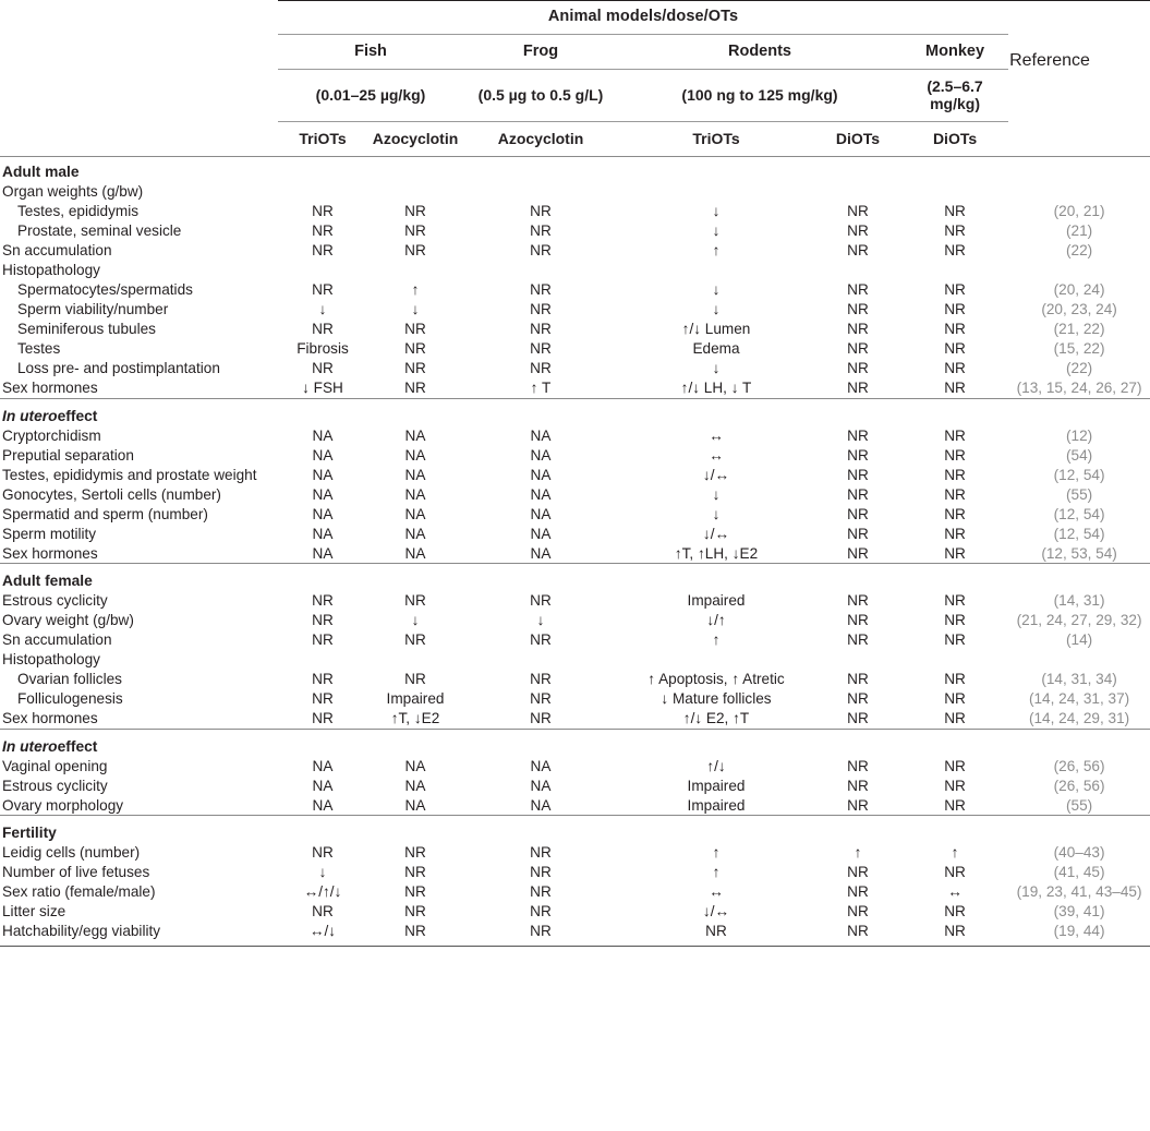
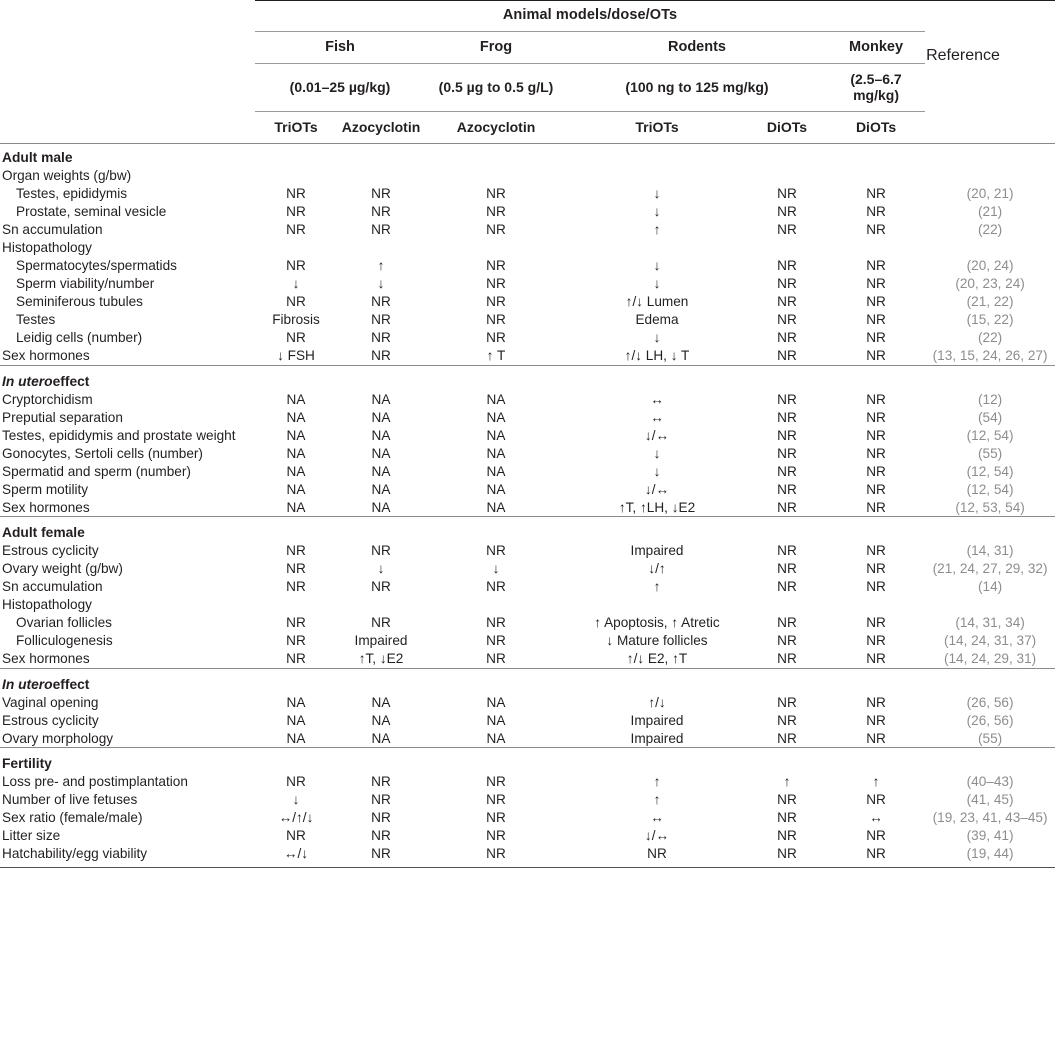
  	Animal models/dose/OTs	Reference
  	Fish	Frog	Rodents	Monkey
  	(0.01–25 µg/kg)	(0.5 µg to 0.5 g/L)	(100 ng to 125 mg/kg)	(2.5–6.7 mg/kg)
  	TriOTs	Azocyclotin	Azocyclotin	TriOTs	DiOTs	DiOTs
  Adult male
  Organ weights (g/bw)
  Testes, epididymis	NR	NR	NR	↓	NR	NR	(20, 21)
  Prostate, seminal vesicle	NR	NR	NR	↓	NR	NR	(21)
  Sn accumulation	NR	NR	NR	↑	NR	NR	(22)
  Histopathology
  Spermatocytes/spermatids	NR	↑	NR	↓	NR	NR	(20, 24)
  Sperm viability/number	↓	↓	NR	↓	NR	NR	(20, 23, 24)
  Seminiferous tubules	NR	NR	NR	↑/↓ Lumen	NR	NR	(21, 22)
  Testes	Fibrosis	NR	NR	Edema	NR	NR	(15, 22)
- Loss pre- and postimplantation	NR	NR	NR	↓	NR	NR	(22)
+ Leidig cells (number)	NR	NR	NR	↓	NR	NR	(22)
  Sex hormones	↓ FSH	NR	↑ T	↑/↓ LH, ↓ T	NR	NR	(13, 15, 24, 26, 27)
  In uteroeffect
  Cryptorchidism	NA	NA	NA	↔	NR	NR	(12)
  Preputial separation	NA	NA	NA	↔	NR	NR	(54)
  Testes, epididymis and prostate weight	NA	NA	NA	↓/↔	NR	NR	(12, 54)
  Gonocytes, Sertoli cells (number)	NA	NA	NA	↓	NR	NR	(55)
  Spermatid and sperm (number)	NA	NA	NA	↓	NR	NR	(12, 54)
  Sperm motility	NA	NA	NA	↓/↔	NR	NR	(12, 54)
  Sex hormones	NA	NA	NA	↑T, ↑LH, ↓E2	NR	NR	(12, 53, 54)
  Adult female
  Estrous cyclicity	NR	NR	NR	Impaired	NR	NR	(14, 31)
  Ovary weight (g/bw)	NR	↓	↓	↓/↑	NR	NR	(21, 24, 27, 29, 32)
  Sn accumulation	NR	NR	NR	↑	NR	NR	(14)
  Histopathology
  Ovarian follicles	NR	NR	NR	↑ Apoptosis, ↑ Atretic	NR	NR	(14, 31, 34)
  Folliculogenesis	NR	Impaired	NR	↓ Mature follicles	NR	NR	(14, 24, 31, 37)
  Sex hormones	NR	↑T, ↓E2	NR	↑/↓ E2, ↑T	NR	NR	(14, 24, 29, 31)
  In uteroeffect
  Vaginal opening	NA	NA	NA	↑/↓	NR	NR	(26, 56)
  Estrous cyclicity	NA	NA	NA	Impaired	NR	NR	(26, 56)
  Ovary morphology	NA	NA	NA	Impaired	NR	NR	(55)
  Fertility
- Leidig cells (number)	NR	NR	NR	↑	↑	↑	(40–43)
+ Loss pre- and postimplantation	NR	NR	NR	↑	↑	↑	(40–43)
  Number of live fetuses	↓	NR	NR	↑	NR	NR	(41, 45)
  Sex ratio (female/male)	↔/↑/↓	NR	NR	↔	NR	↔	(19, 23, 41, 43–45)
  Litter size	NR	NR	NR	↓/↔	NR	NR	(39, 41)
  Hatchability/egg viability	↔/↓	NR	NR	NR	NR	NR	(19, 44)
